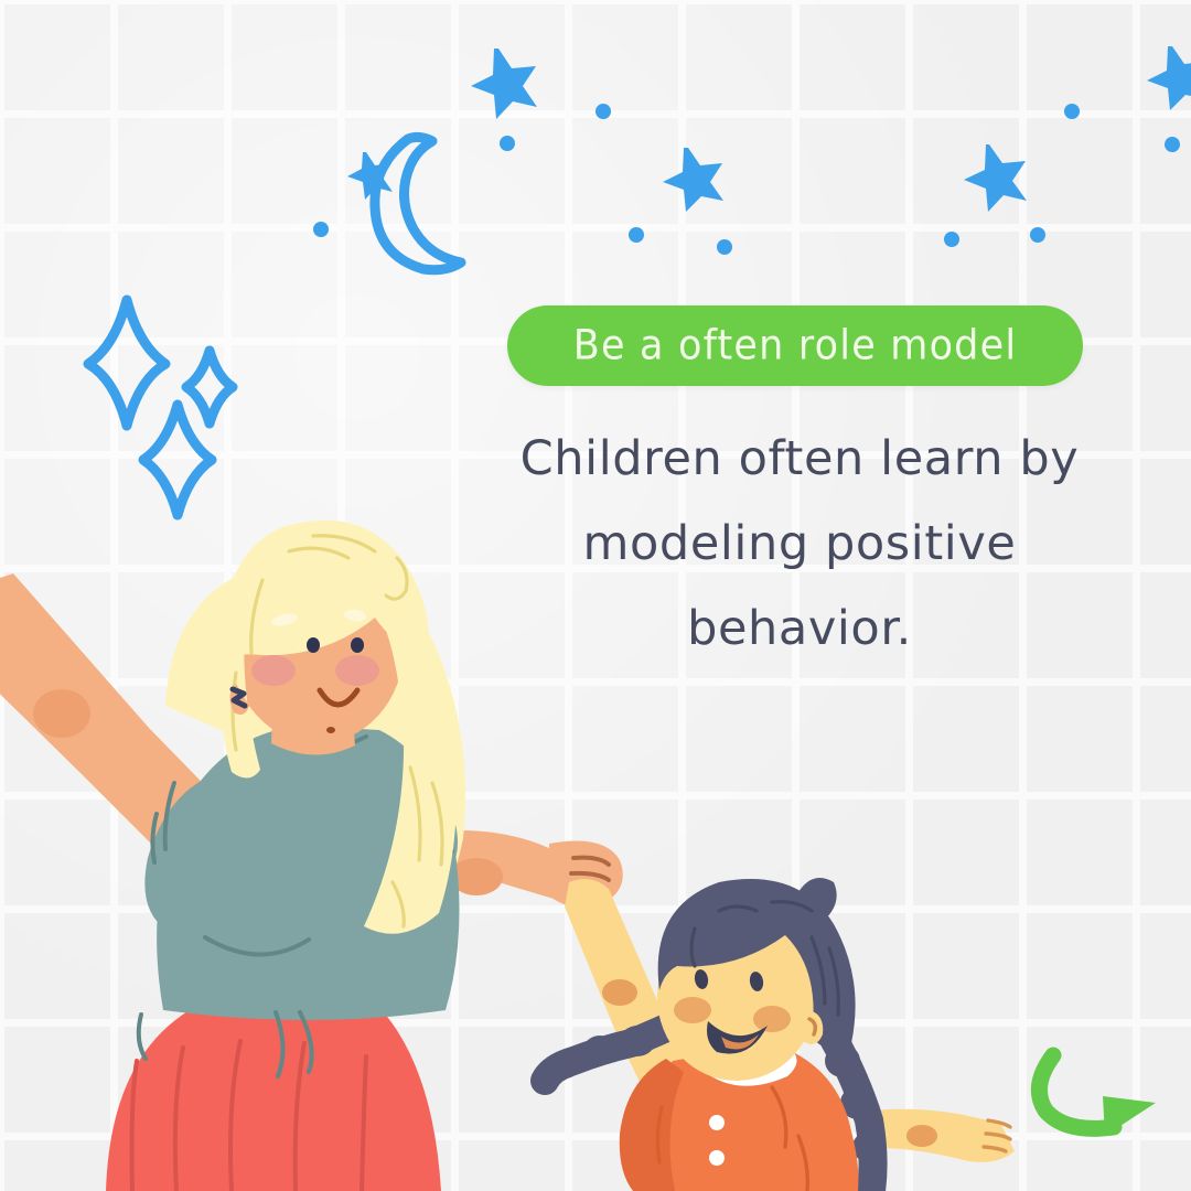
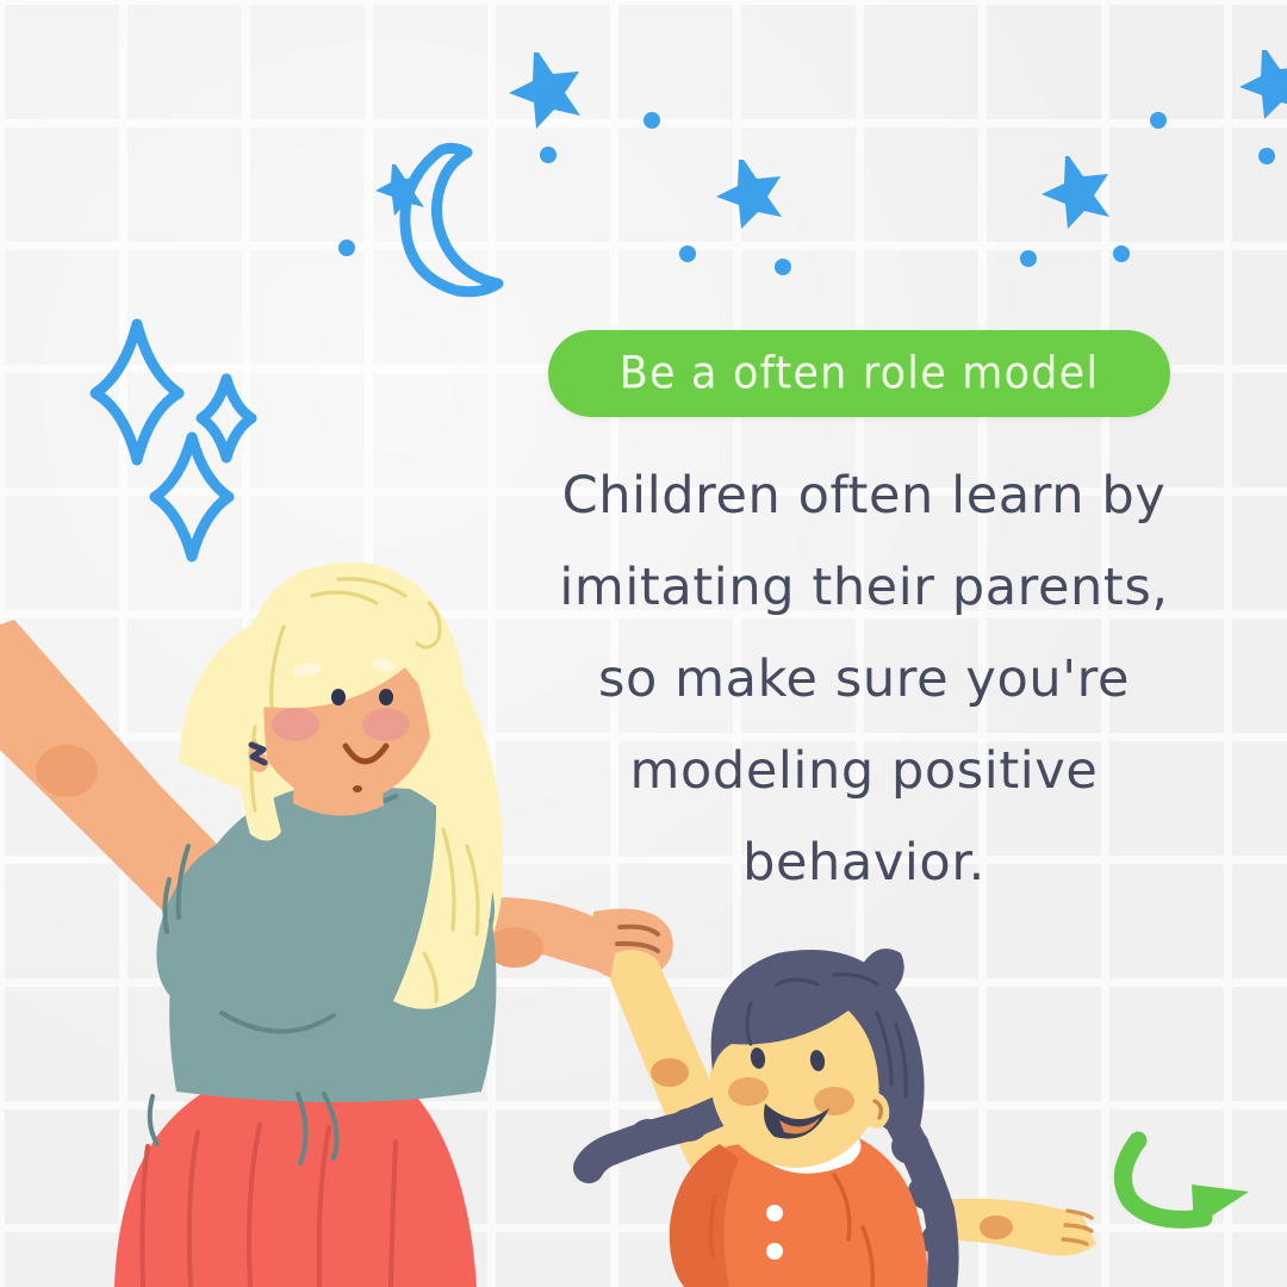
  Be a often role model
  Children often learn by
+ imitating their parents,
+ so make sure you're
  modeling positive
  behavior.
